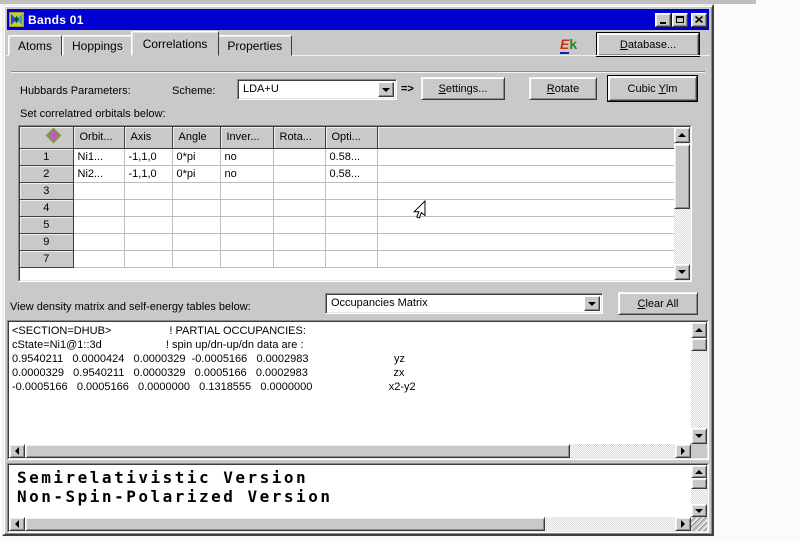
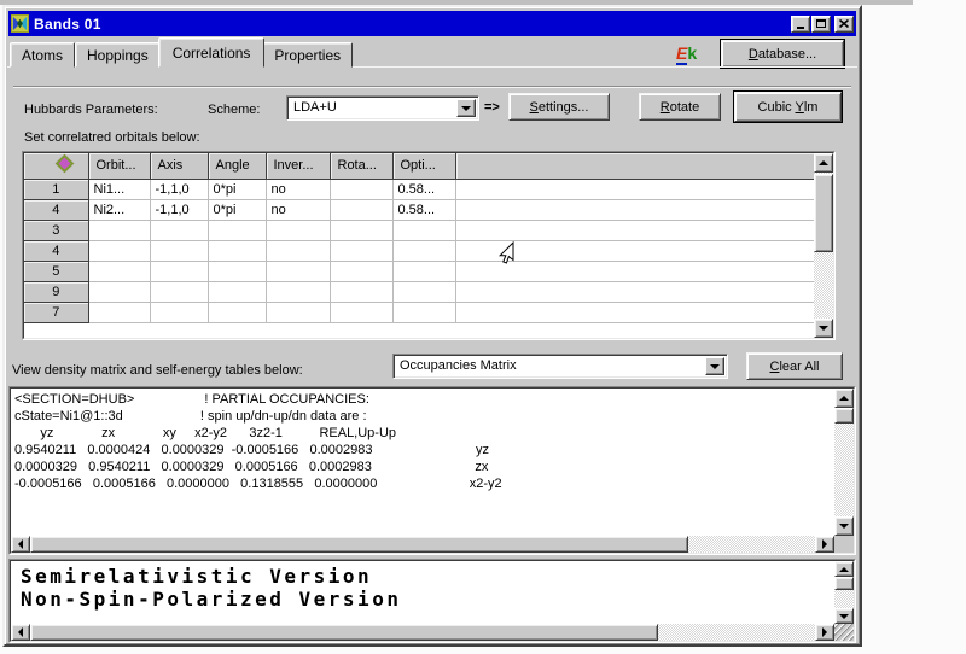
  Bands 01
  Atoms
  Hoppings
  Correlations
  Properties
  Ek
  Database...
  Hubbards Parameters:
  Scheme:
  LDA+U
  =>
  Settings...
  Rotate
  Cubic Ylm
  Set correlatred orbitals below:
  	Orbit...	Axis	Angle	Inver...	Rota...	Opti...
  1	Ni1...	-1,1,0	0*pi	no		0.58...
- 2	Ni2...	-1,1,0	0*pi	no		0.58...
+ 4	Ni2...	-1,1,0	0*pi	no		0.58...
  3
  4
  5
  9
  7
  View density matrix and self-energy tables below:
  Occupancies Matrix
  Clear All
  <SECTION=DHUB> ! PARTIAL OCCUPANCIES:
  cState=Ni1@1::3d ! spin up/dn-up/dn data are :
+ yz zx xy x2-y2 3z2-1 REAL,Up-Up
  0.9540211 0.0000424 0.0000329 -0.0005166 0.0002983 yz
  0.0000329 0.9540211 0.0000329 0.0005166 0.0002983 zx
  -0.0005166 0.0005166 0.0000000 0.1318555 0.0000000 x2-y2
  Semirelativistic Version
  Non-Spin-Polarized Version
